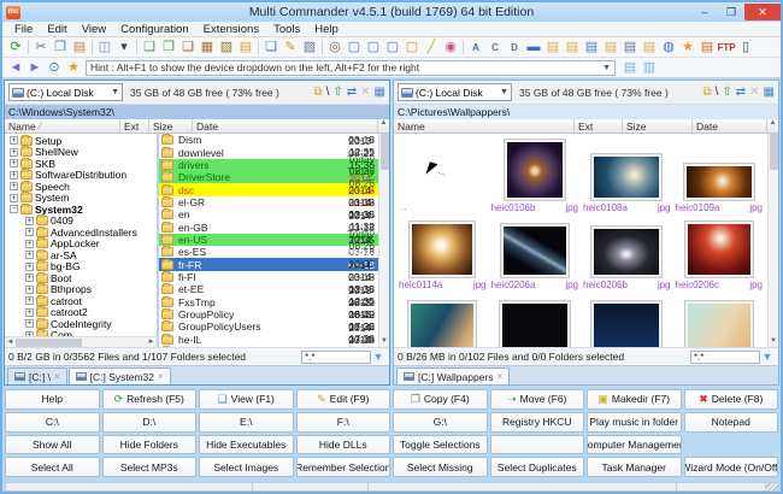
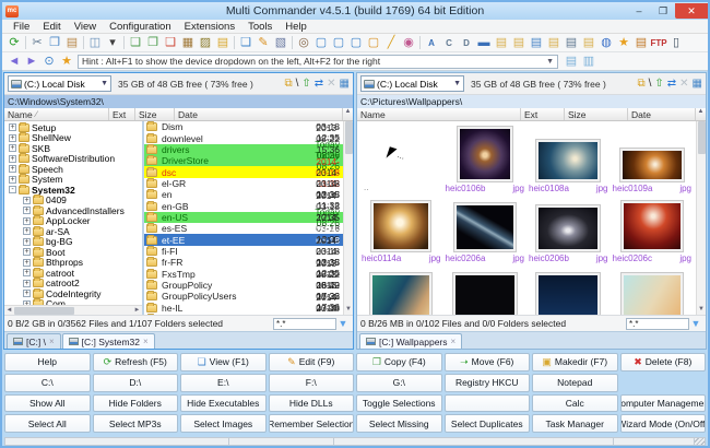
  Multi Commander v4.5.1 (build 1769) 64 bit Edition
  –
  ❐
  ✕
  File
  Edit
  View
  Configuration
  Extensions
  Tools
  Help
  ⟳
  ✂
  ❐
  ▤
  ◫
  ▾
  ❏
  ❐
  ❑
  ▦
  ▨
  ▤
  ❏
  ✎
  ▧
  ◎
  ▢
  ▢
  ▢
  ▢
  ╱
  ◉
  A
  C
  D
  ▬
  ▤
  ▤
  ▤
  ▤
  ▤
  ▤
  ◍
  ★
  ▤
  FTP
  ▯
  ◄
  ►
  ⊙
  ★
  Hint : Alt+F1 to show the device dropdown on the left, Alt+F2 for the right
  ▤
  ▥
  (C:) Local Disk
  35 GB of 48 GB free ( 73% free )
  ⧉
  \
  ⇧
  ⇄
  ✕
  ▦
  C:\Windows\System32\
  Name
  ∕
  Ext
  Size
  Date
  Setup
  ShellNew
  SKB
  SoftwareDistribution
  Speech
  System
  System32
  0409
  AdvancedInstallers
  AppLocker
  ar-SA
  bg-BG
  Boot
  Bthprops
  catroot
  catroot2
  CodeIntegrity
  Dism
  downlevel
  2013-08-22 15:36
  drivers
  Today 08:26
  DriverStore
  Today 08:26
  dsc
  2014-03-18 11:32
  el-GR
  2014-03-18 12:35
  en
  2014-03-18 11:32
  en-GB
  2014-03-18 12:35
  en-US
  Today 08:26
  es-ES
  2014-03-18 12:35
- fr-FR
+ et-EE
  2014-03-18 12:35
  fi-FI
  2014-03-18 12:35
- et-EE
+ fr-FR
  2014-03-18 12:35
  FxsTmp
  2013-08-22 16:49
  GroupPolicy
  2013-08-22 17:36
  GroupPolicyUsers
  2013-08-22 17:36
  he-IL
  0 B/2 GB in 0/3562 Files and 1/107 Folders selected
  *.*
  ▼
  [C:] \
  ×
  [C:] System32
  ×
  (C:) Local Disk
  35 GB of 48 GB free ( 73% free )
  ⧉
  \
  ⇧
  ⇄
  ✕
  ▦
  C:\Pictures\Wallpappers\
  Name
  Ext
  Size
  Date
  ..
  heic0106b
  jpg
  heic0108a
  jpg
  heic0109a
  jpg
  heic0114a
  jpg
  heic0206a
  jpg
  heic0206b
  jpg
  heic0206c
  jpg
  0 B/26 MB in 0/102 Files and 0/0 Folders selected
  *.*
  ▼
  [C:] Wallpappers
  ×
  Help
  ⟳
  Refresh (F5)
  ❏
  View (F1)
  ✎
  Edit (F9)
  ❐
  Copy (F4)
  ➝
  Move (F6)
  ▣
  Makedir (F7)
  ✖
  Delete (F8)
  C:\
  D:\
  E:\
  F:\
  G:\
  Registry HKCU
- Play music in folder
  Notepad
  Show All
  Hide Folders
  Hide Executables
  Hide DLLs
  Toggle Selections
+ Calc
  omputer Manageme
  Select All
  Select MP3s
  Select Images
  Remember Selection
  Select Missing
  Select Duplicates
  Task Manager
  Wizard Mode (On/Off
